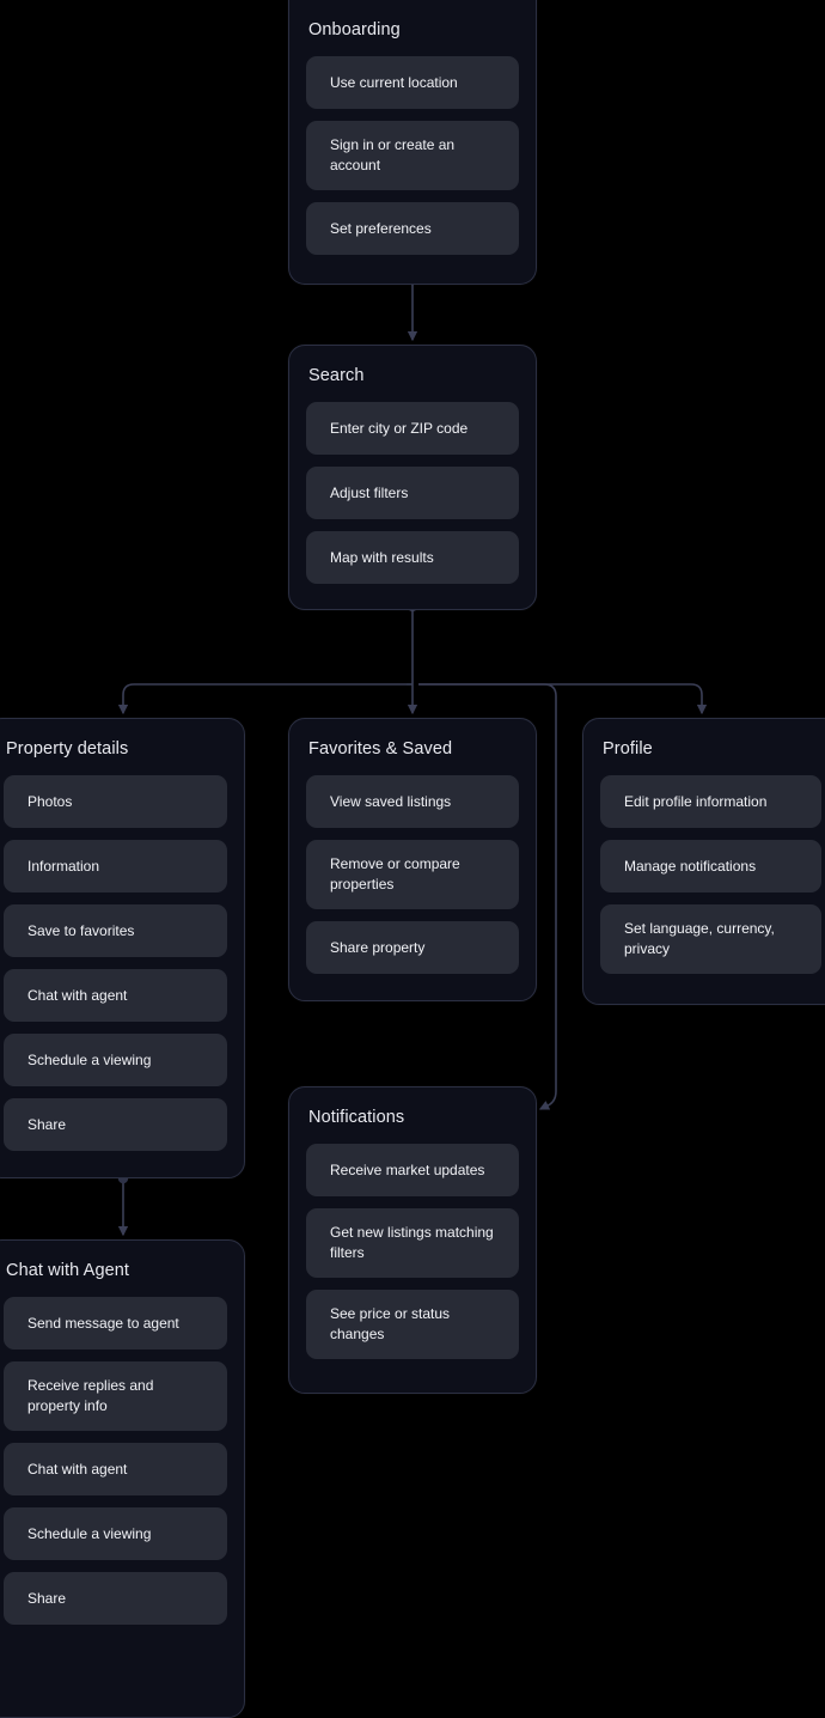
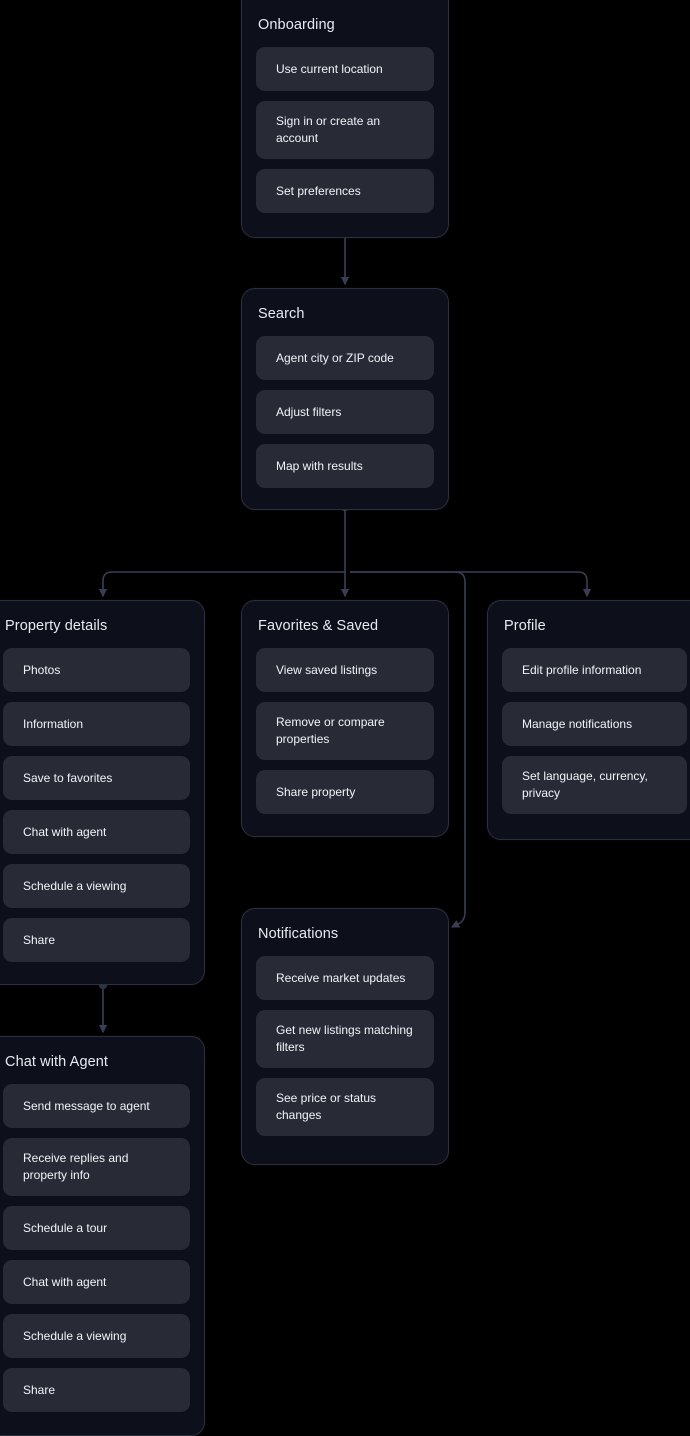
  Onboarding
  Use current location
  Sign in or create an account
  Set preferences
  Search
- Enter city or ZIP code
+ Agent city or ZIP code
  Adjust filters
  Map with results
  Property details
  Photos
  Information
  Save to favorites
  Chat with agent
  Schedule a viewing
  Share
  Favorites & Saved
  View saved listings
  Remove or compare properties
  Share property
  Profile
  Edit profile information
  Manage notifications
  Set language, currency, privacy
  Notifications
  Receive market updates
  Get new listings matching filters
  See price or status changes
  Chat with Agent
  Send message to agent
  Receive replies and property info
+ Schedule a tour
  Chat with agent
  Schedule a viewing
  Share
